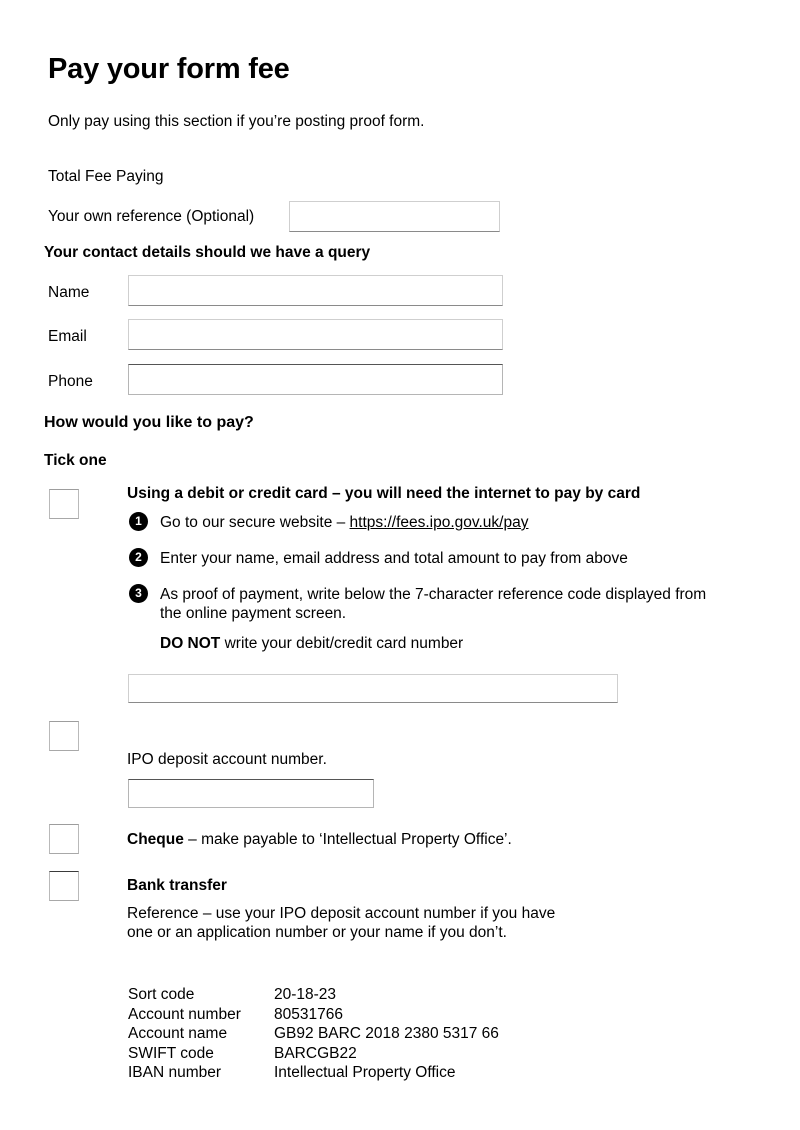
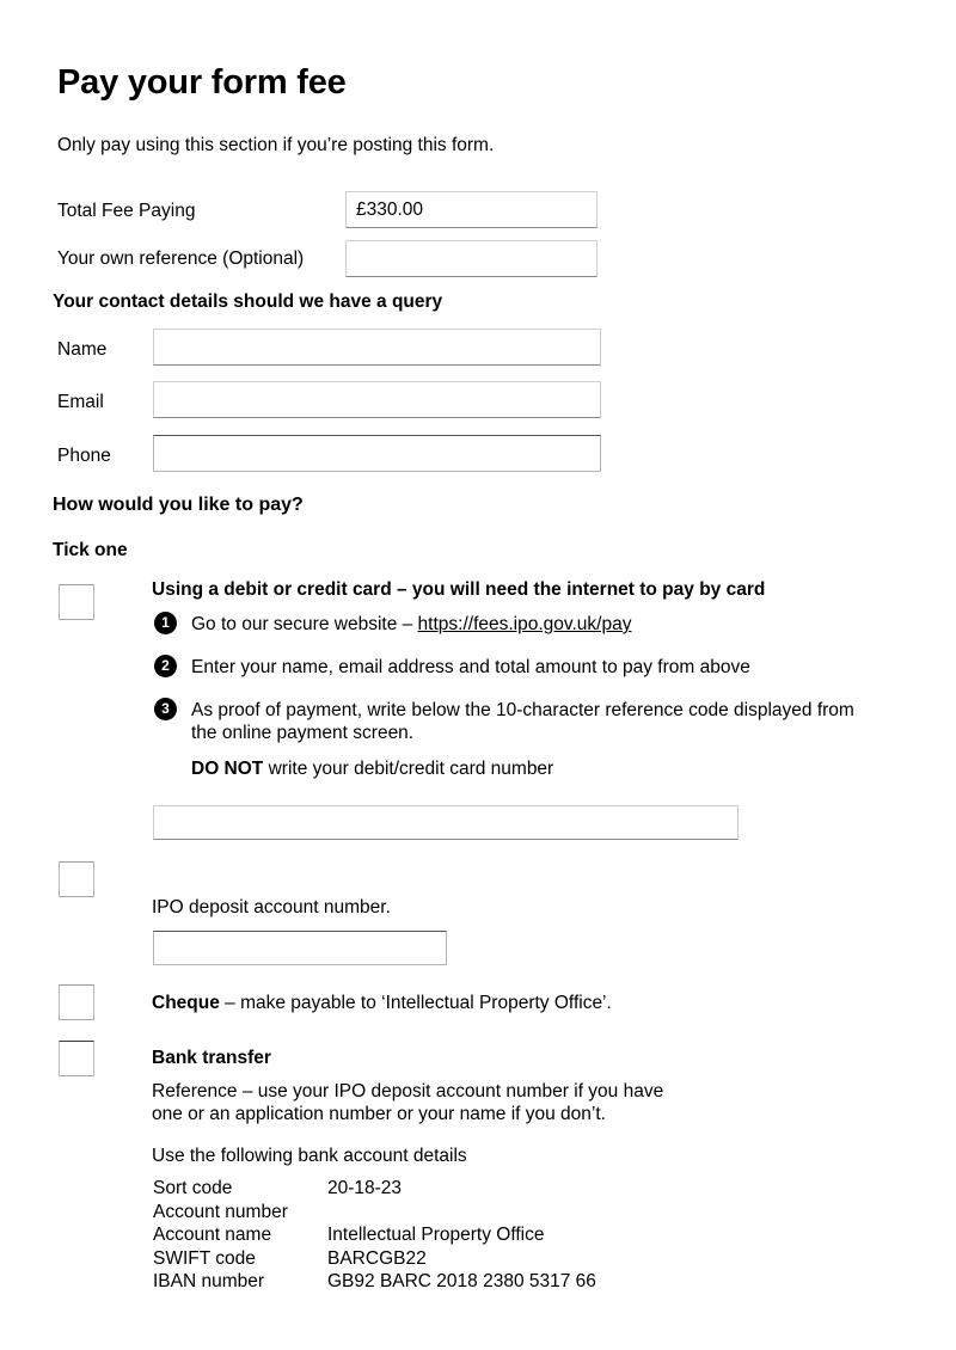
  Pay your form fee
- Only pay using this section if you’re posting proof form.
+ Only pay using this section if you’re posting this form.
  Total Fee Paying
+ £330.00
  Your own reference (Optional)
  Your contact details should we have a query
  Name
  Email
  Phone
  How would you like to pay?
  Tick one
  Using a debit or credit card – you will need the internet to pay by card
  1
  Go to our secure website – https://fees.ipo.gov.uk/pay
  2
  Enter your name, email address and total amount to pay from above
  3
- As proof of payment, write below the 7-character reference code displayed from the online payment screen.
+ As proof of payment, write below the 10-character reference code displayed from the online payment screen.
  DO NOT write your debit/credit card number
  IPO deposit account number.
  Cheque – make payable to ‘Intellectual Property Office’.
  Bank transfer
  Reference – use your IPO deposit account number if you have
  one or an application number or your name if you don’t.
+ Use the following bank account details
  Sort code
  20-18-23
  Account number
- 80531766
  Account name
- GB92 BARC 2018 2380 5317 66
+ Intellectual Property Office
  SWIFT code
  BARCGB22
  IBAN number
- Intellectual Property Office
+ GB92 BARC 2018 2380 5317 66
